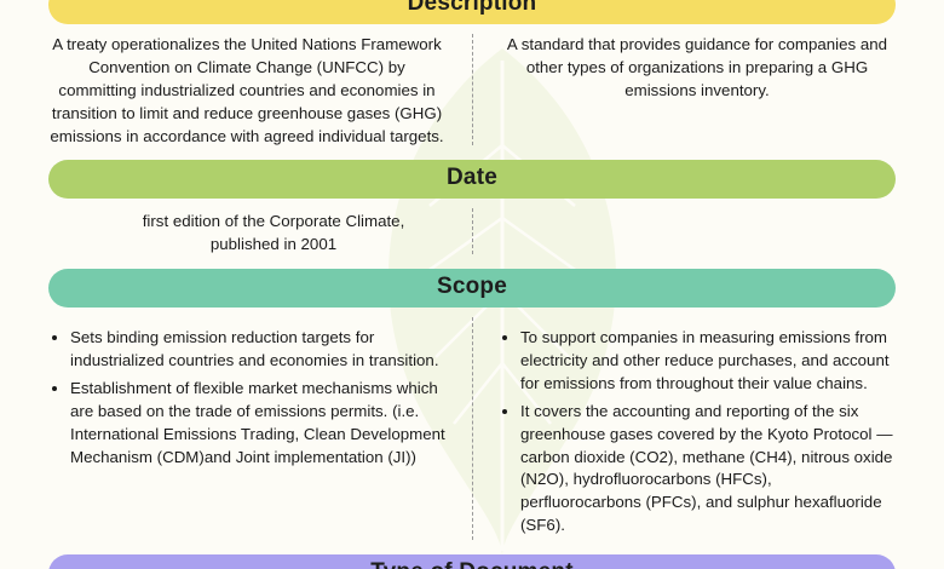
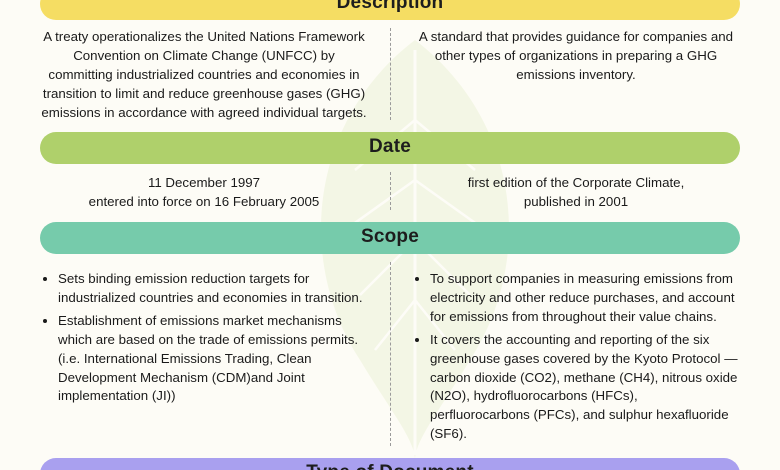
  Description
  A treaty operationalizes the United Nations Framework Convention on Climate Change (UNFCC) by committing industrialized countries and economies in transition to limit and reduce greenhouse gases (GHG) emissions in accordance with agreed individual targets.
  A standard that provides guidance for companies and other types of organizations in preparing a GHG emissions inventory.
  Date
+ 11 December 1997
+ entered into force on 16 February 2005
  first edition of the Corporate Climate,
  published in 2001
  Scope
  Sets binding emission reduction targets for industrialized countries and economies in transition.
- Establishment of flexible market mechanisms which are based on the trade of emissions permits. (i.e. International Emissions Trading, Clean Development Mechanism (CDM)and Joint implementation (JI))
+ Establishment of emissions market mechanisms which are based on the trade of emissions permits. (i.e. International Emissions Trading, Clean Development Mechanism (CDM)and Joint implementation (JI))
  To support companies in measuring emissions from electricity and other reduce purchases, and account for emissions from throughout their value chains.
  It covers the accounting and reporting of the six greenhouse gases covered by the Kyoto Protocol — carbon dioxide (CO2), methane (CH4), nitrous oxide (N2O), hydrofluorocarbons (HFCs), perfluorocarbons (PFCs), and sulphur hexafluoride (SF6).
